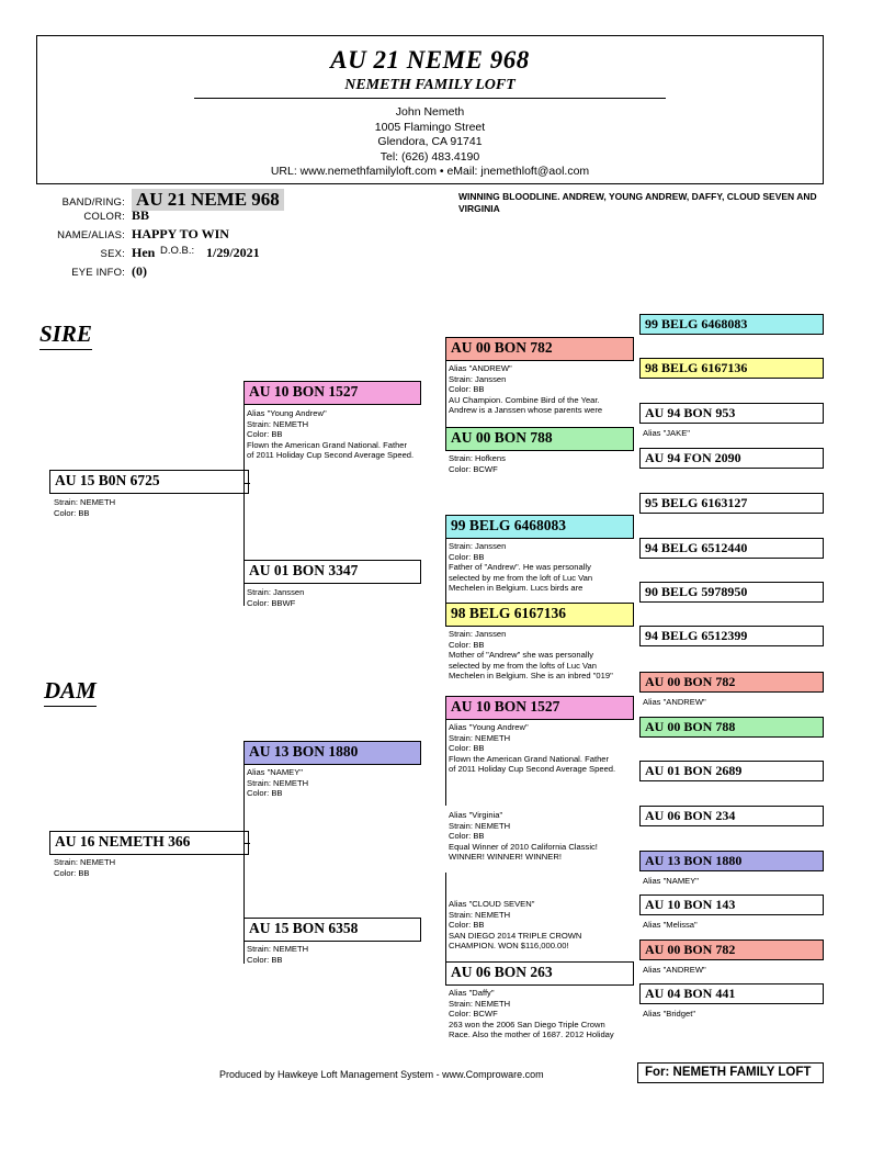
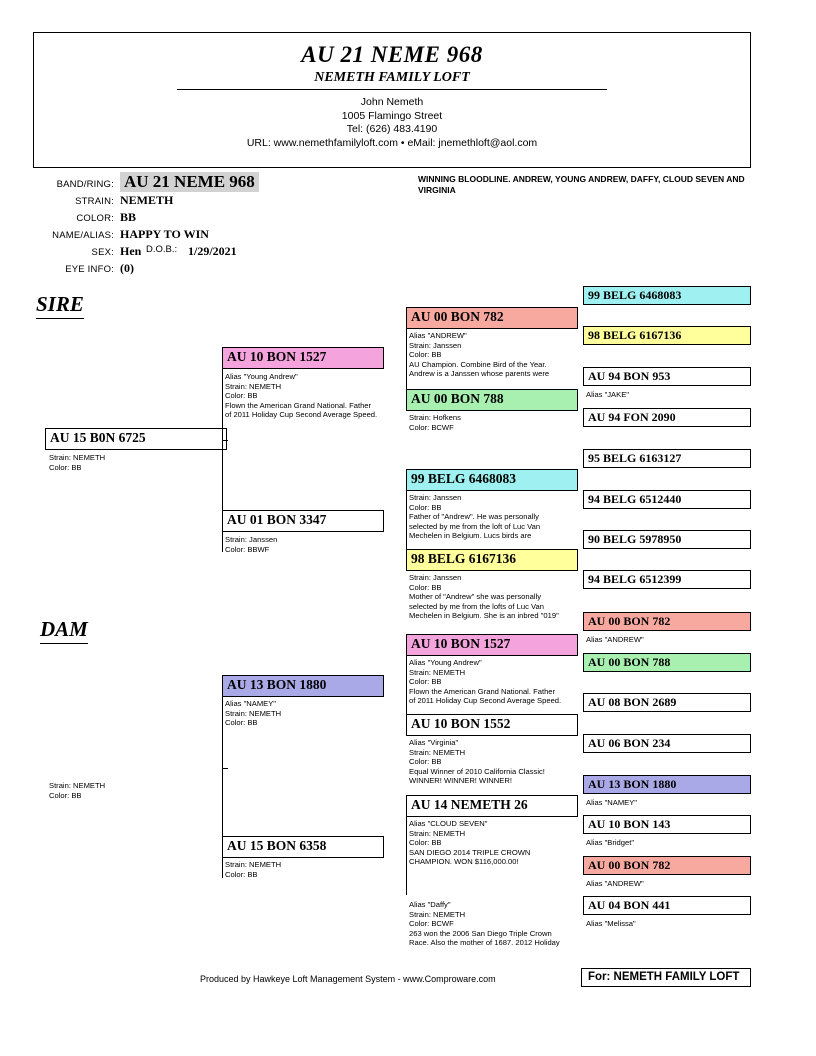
  AU 21 NEME 968
  NEMETH FAMILY LOFT
  John Nemeth
  1005 Flamingo Street
- Glendora, CA 91741
  Tel: (626) 483.4190
  URL: www.nemethfamilyloft.com • eMail: jnemethloft@aol.com
  BAND/RING:
  AU 21 NEME 968
+ STRAIN:
+ NEMETH
  COLOR:
  BB
  NAME/ALIAS:
  HAPPY TO WIN
  SEX:
  Hen
  D.O.B.:
  1/29/2021
  EYE INFO:
  (0)
  WINNING BLOODLINE. ANDREW, YOUNG ANDREW, DAFFY, CLOUD SEVEN AND VIRGINIA
  SIRE
  DAM
  AU 15 B0N 6725
  Strain: NEMETH
  Color: BB
  AU 10 BON 1527
  Alias "Young Andrew"
  Strain: NEMETH
  Color: BB
  Flown the American Grand National. Father
  of 2011 Holiday Cup Second Average Speed.
  AU 01 BON 3347
  Strain: Janssen
  Color: BBWF
  AU 00 BON 782
  Alias "ANDREW"
  Strain: Janssen
  Color: BB
  AU Champion. Combine Bird of the Year.
  Andrew is a Janssen whose parents were
  AU 00 BON 788
  Strain: Hofkens
  Color: BCWF
  99 BELG 6468083
  Strain: Janssen
  Color: BB
  Father of "Andrew". He was personally
  selected by me from the loft of Luc Van
  Mechelen in Belgium. Lucs birds are
  98 BELG 6167136
  Strain: Janssen
  Color: BB
  Mother of "Andrew" she was personally
  selected by me from the lofts of Luc Van
  Mechelen in Belgium. She is an inbred "019"
  99 BELG 6468083
  98 BELG 6167136
  AU 94 BON 953
  Alias "JAKE"
  AU 94 FON 2090
  95 BELG 6163127
  94 BELG 6512440
  90 BELG 5978950
  94 BELG 6512399
- AU 16 NEMETH 366
  Strain: NEMETH
  Color: BB
  AU 13 BON 1880
  Alias "NAMEY"
  Strain: NEMETH
  Color: BB
  AU 15 BON 6358
  Strain: NEMETH
  Color: BB
  AU 10 BON 1527
  Alias "Young Andrew"
  Strain: NEMETH
  Color: BB
  Flown the American Grand National. Father
  of 2011 Holiday Cup Second Average Speed.
+ AU 10 BON 1552
  Alias "Virginia"
  Strain: NEMETH
  Color: BB
  Equal Winner of 2010 California Classic!
  WINNER! WINNER! WINNER!
+ AU 14 NEMETH 26
  Alias "CLOUD SEVEN"
  Strain: NEMETH
  Color: BB
  SAN DIEGO 2014 TRIPLE CROWN
  CHAMPION. WON $116,000.00!
- AU 06 BON 263
  Alias "Daffy"
  Strain: NEMETH
  Color: BCWF
  263 won the 2006 San Diego Triple Crown
  Race. Also the mother of 1687. 2012 Holiday
  AU 00 BON 782
  Alias "ANDREW"
  AU 00 BON 788
- AU 01 BON 2689
+ AU 08 BON 2689
  AU 06 BON 234
  AU 13 BON 1880
  Alias "NAMEY"
  AU 10 BON 143
- Alias "Melissa"
+ Alias "Bridget"
  AU 00 BON 782
  Alias "ANDREW"
  AU 04 BON 441
- Alias "Bridget"
+ Alias "Melissa"
  Produced by Hawkeye Loft Management System - www.Comproware.com
  For: NEMETH FAMILY LOFT
